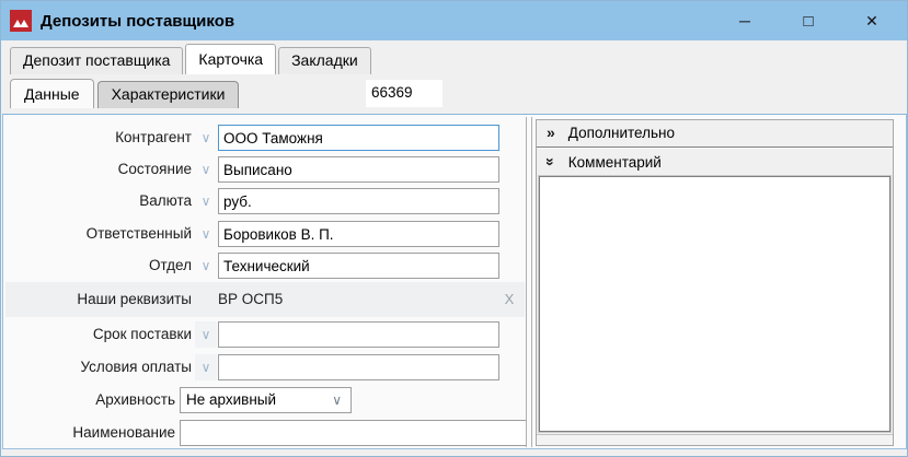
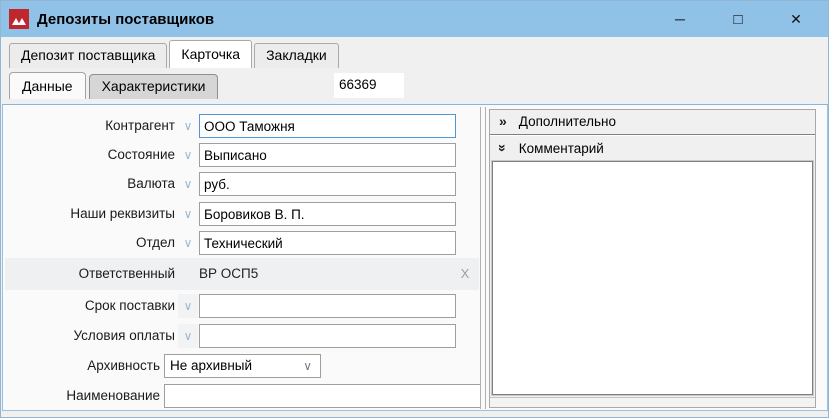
  Депозиты поставщиков
  ─
  □
  ✕
  Депозит поставщика
  Карточка
  Закладки
  Данные
  Характеристики
  66369
  Контрагент
  ∨
  ООО Таможня
  Состояние
  ∨
  Выписано
  Валюта
  ∨
  руб.
- Ответственный
+ Наши реквизиты
  ∨
  Боровиков В. П.
  Отдел
  ∨
  Технический
- Наши реквизиты
+ Ответственный
  ВР ОСП5
  X
  Срок поставки
  ∨
  Условия оплаты
  ∨
  Архивность
  Не архивный
  ∨
  Наименование
  »
  Дополнительно
  Комментарий
